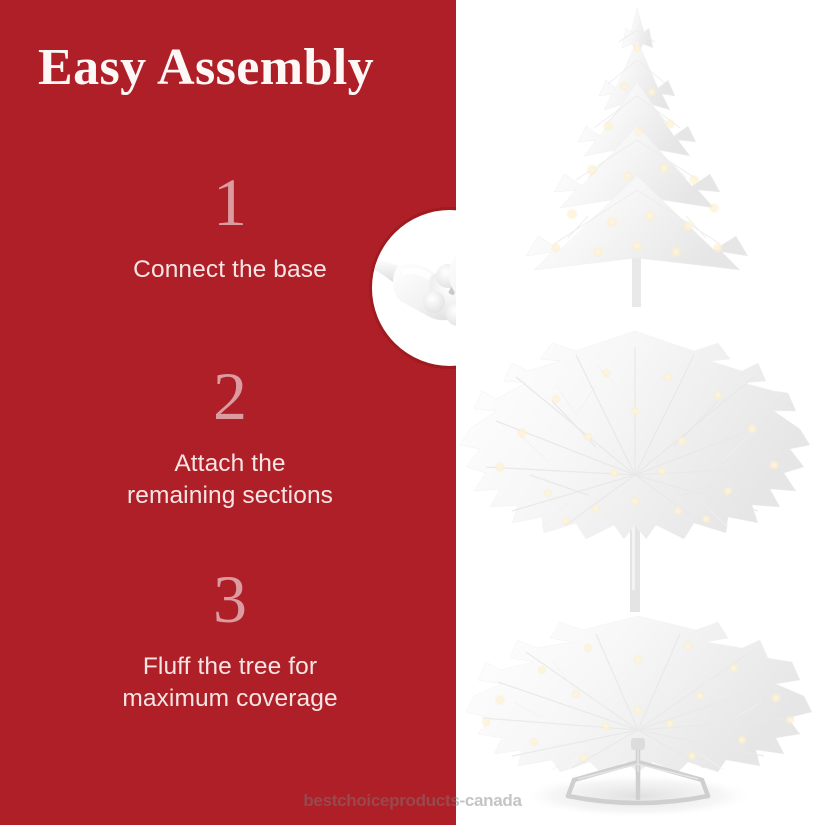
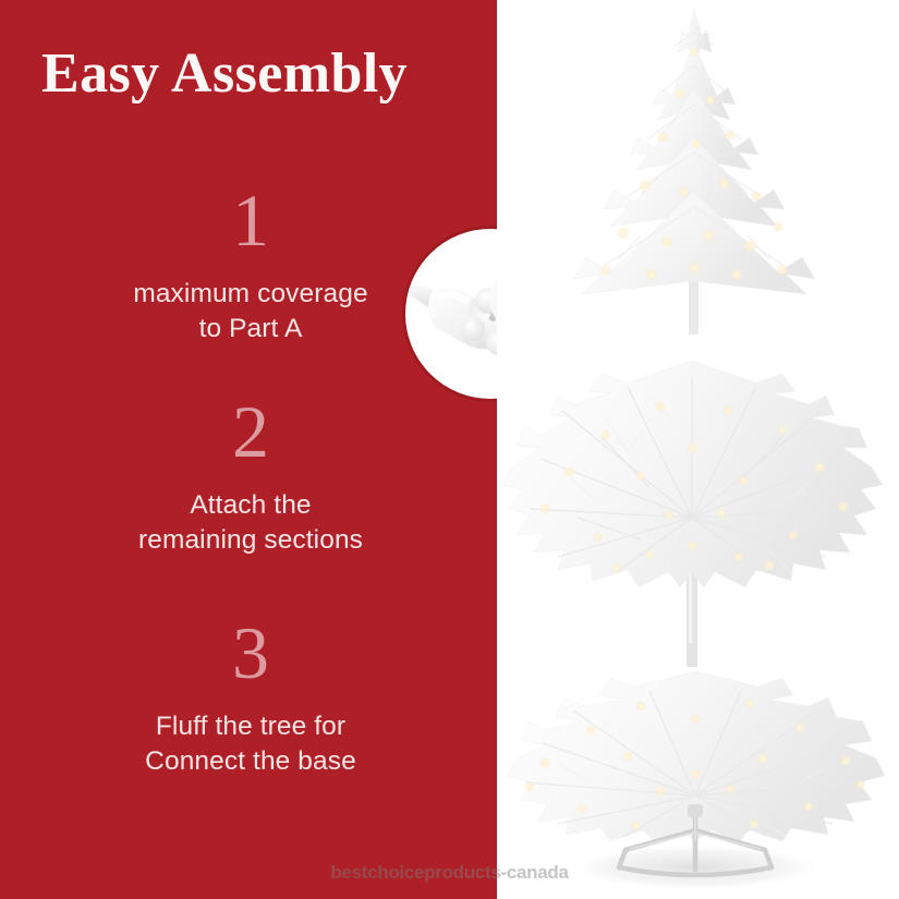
  Easy Assembly
  1
- Connect the base
+ maximum coverage
+ to Part A
  2
  Attach the
  remaining sections
  3
  Fluff the tree for
- maximum coverage
+ Connect the base
  bestchoiceproducts-canada
